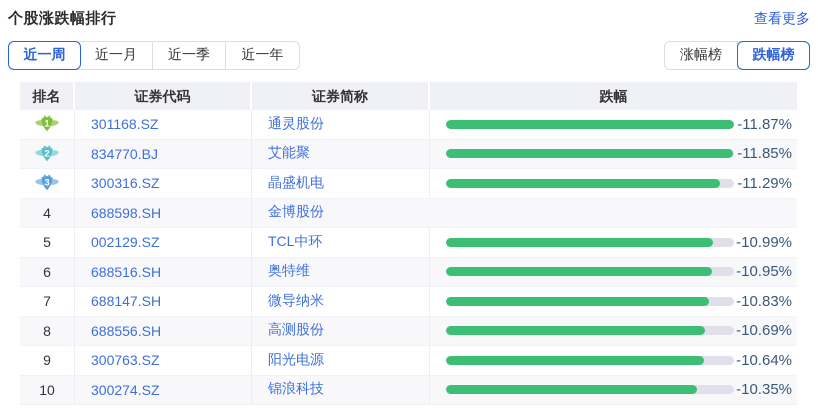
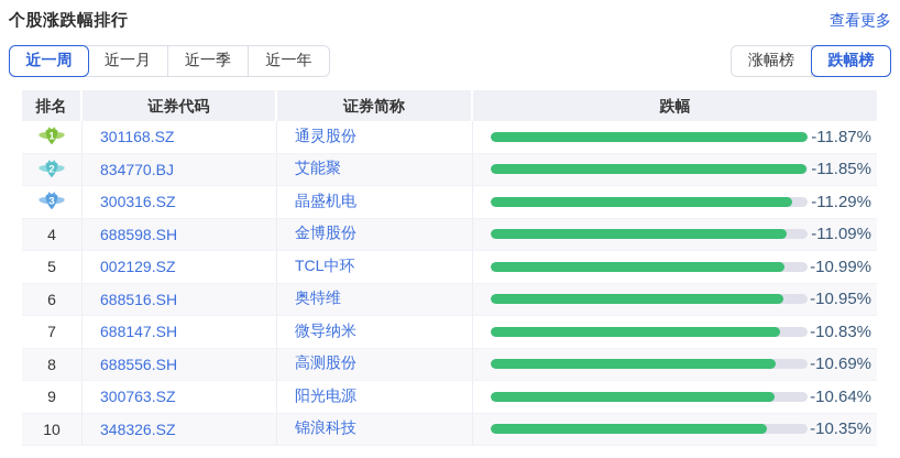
  个股涨跌幅排行
  查看更多
  近一周
  近一月
  近一季
  近一年
  涨幅榜
  跌幅榜
  排名
  证券代码
  证券简称
  跌幅
  1
  301168.SZ
  通灵股份
  -11.87%
  2
  834770.BJ
  艾能聚
  -11.85%
  3
  300316.SZ
  晶盛机电
  -11.29%
  4
  688598.SH
  金博股份
+ -11.09%
  5
  002129.SZ
  TCL中环
  -10.99%
  6
  688516.SH
  奥特维
  -10.95%
  7
  688147.SH
  微导纳米
  -10.83%
  8
  688556.SH
  高测股份
  -10.69%
  9
  300763.SZ
  阳光电源
  -10.64%
  10
- 300274.SZ
+ 348326.SZ
  锦浪科技
  -10.35%
